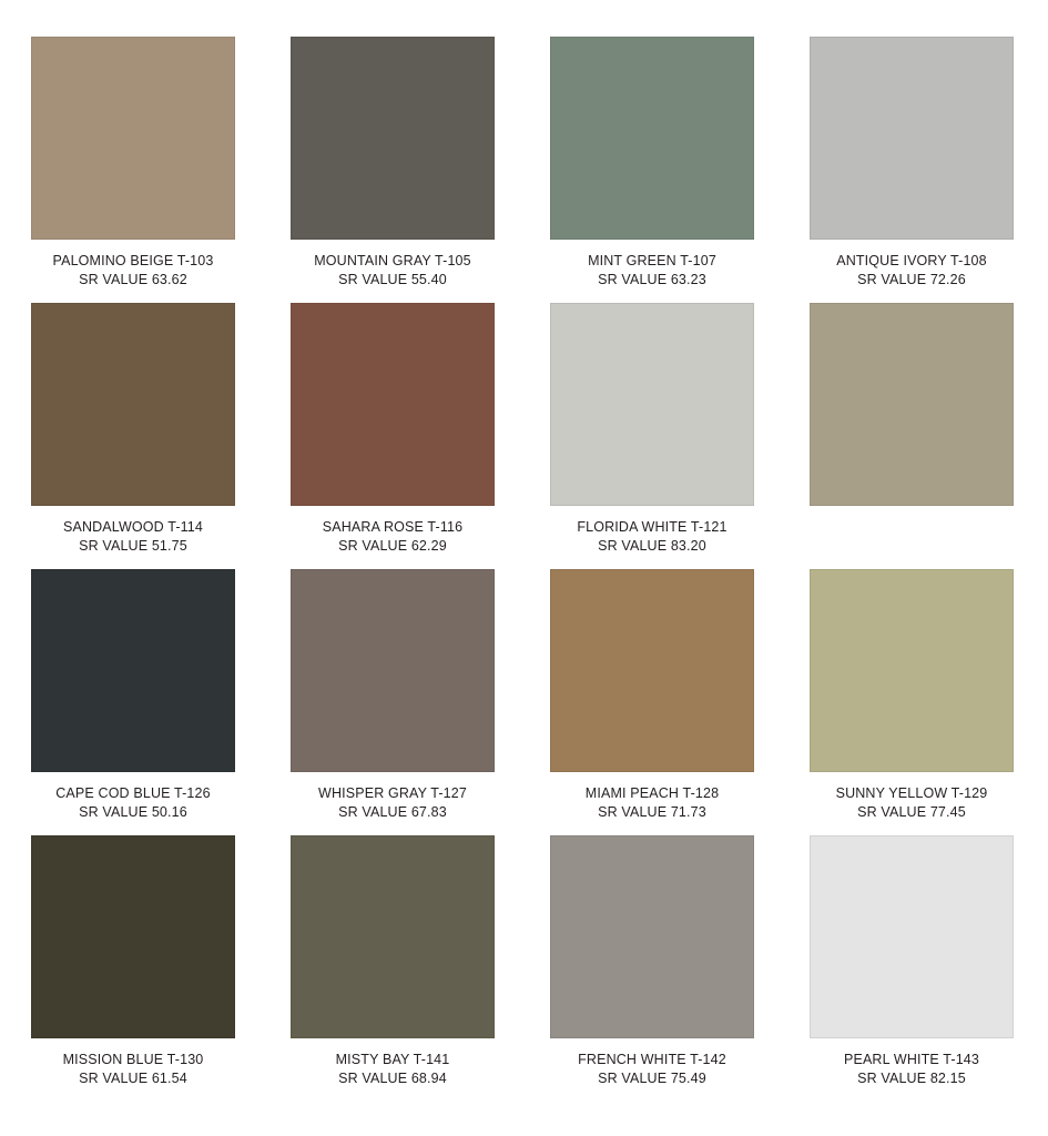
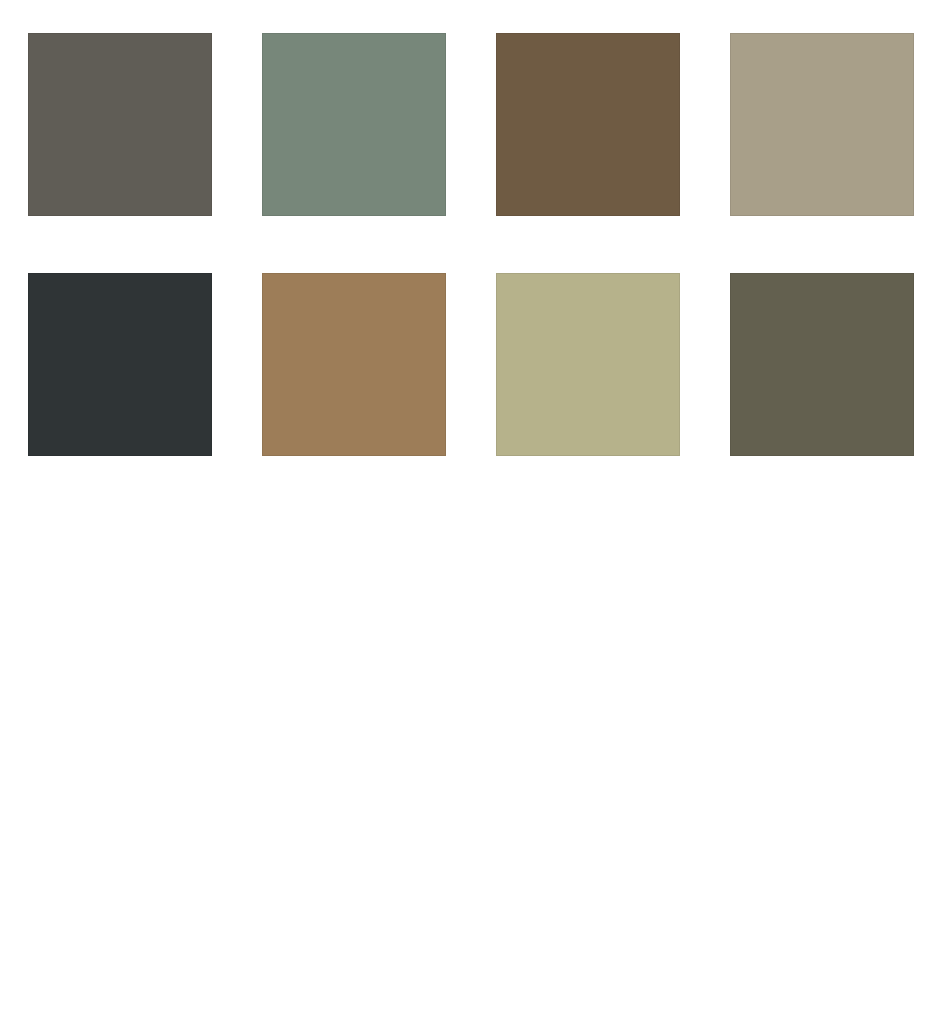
- PALOMINO BEIGE T-103
- SR VALUE 63.62
- MOUNTAIN GRAY T-105
- SR VALUE 55.40
- MINT GREEN T-107
- SR VALUE 63.23
- ANTIQUE IVORY T-108
- SR VALUE 72.26
- SANDALWOOD T-114
- SR VALUE 51.75
- SAHARA ROSE T-116
- SR VALUE 62.29
- FLORIDA WHITE T-121
- SR VALUE 83.20
- CAPE COD BLUE T-126
- SR VALUE 50.16
- WHISPER GRAY T-127
- SR VALUE 67.83
- MIAMI PEACH T-128
- SR VALUE 71.73
- SUNNY YELLOW T-129
- SR VALUE 77.45
- MISSION BLUE T-130
- SR VALUE 61.54
- MISTY BAY T-141
- SR VALUE 68.94
- FRENCH WHITE T-142
- SR VALUE 75.49
- PEARL WHITE T-143
- SR VALUE 82.15
